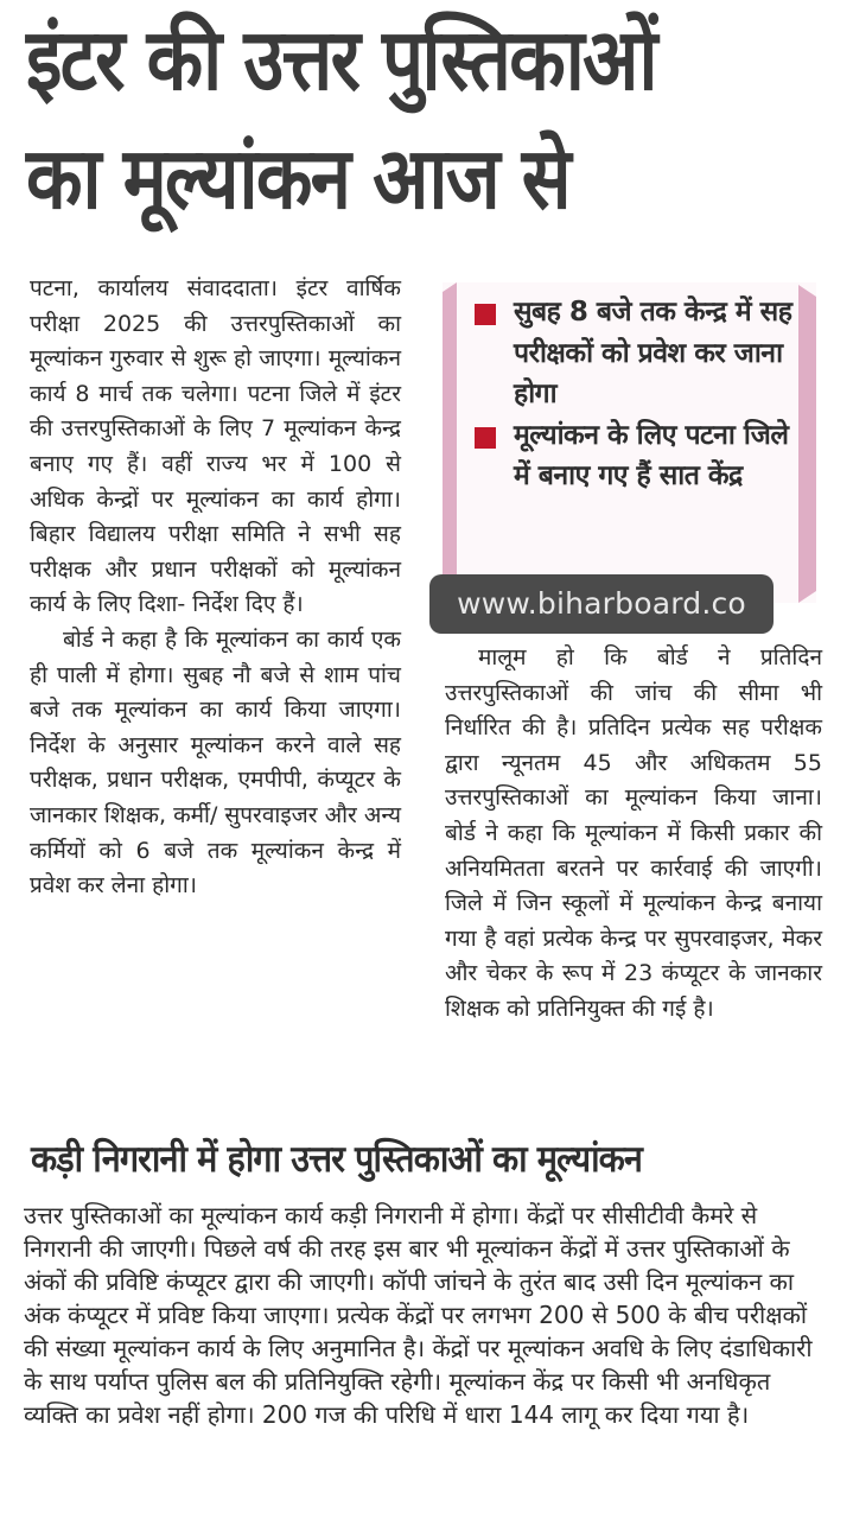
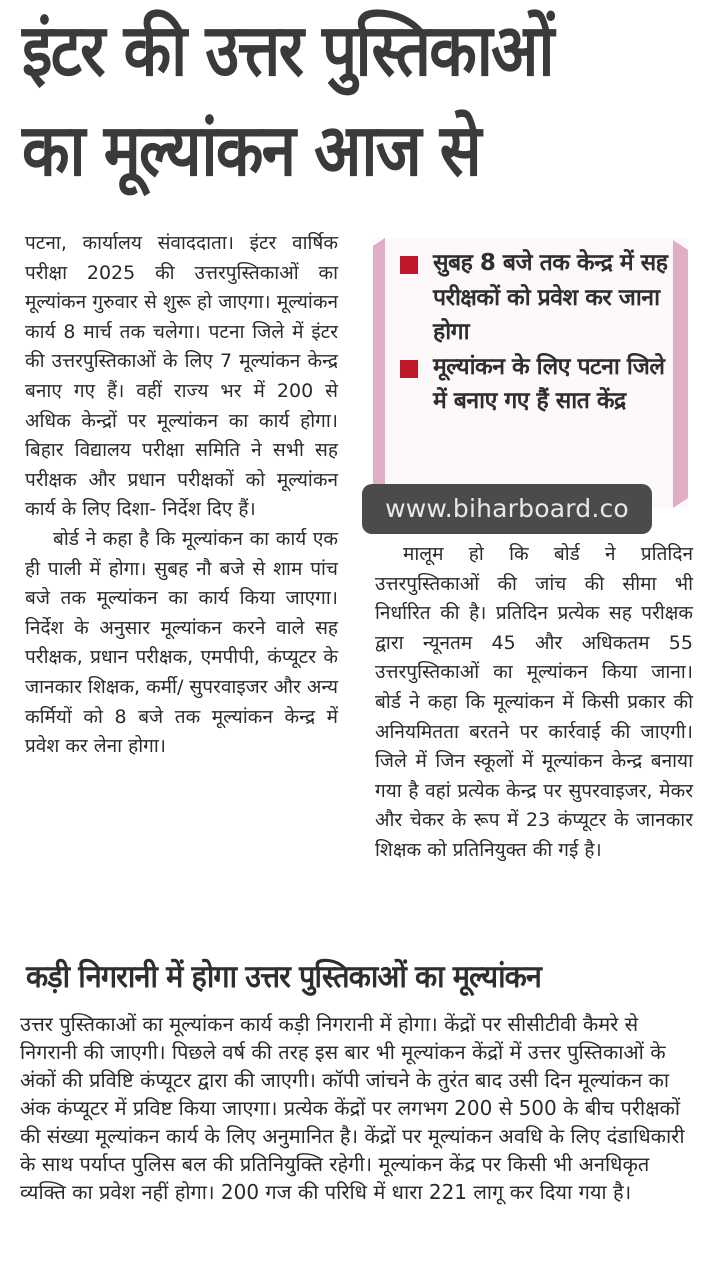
  इंटर की उत्तर पुस्तिकाओं
  का मूल्यांकन आज से
- पटना, कार्यालय संवाददाता। इंटर वार्षिक परीक्षा 2025 की उत्तरपुस्तिकाओं का मूल्यांकन गुरुवार से शुरू हो जाएगा। मूल्यांकन कार्य 8 मार्च तक चलेगा। पटना जिले में इंटर की उत्तरपुस्तिकाओं के लिए 7 मूल्यांकन केन्द्र बनाए गए हैं। वहीं राज्य भर में 100 से अधिक केन्द्रों पर मूल्यांकन का कार्य होगा। बिहार विद्यालय परीक्षा समिति ने सभी सह परीक्षक और प्रधान परीक्षकों को मूल्यांकन कार्य के लिए दिशा- निर्देश दिए हैं।
+ पटना, कार्यालय संवाददाता। इंटर वार्षिक परीक्षा 2025 की उत्तरपुस्तिकाओं का मूल्यांकन गुरुवार से शुरू हो जाएगा। मूल्यांकन कार्य 8 मार्च तक चलेगा। पटना जिले में इंटर की उत्तरपुस्तिकाओं के लिए 7 मूल्यांकन केन्द्र बनाए गए हैं। वहीं राज्य भर में 200 से अधिक केन्द्रों पर मूल्यांकन का कार्य होगा। बिहार विद्यालय परीक्षा समिति ने सभी सह परीक्षक और प्रधान परीक्षकों को मूल्यांकन कार्य के लिए दिशा- निर्देश दिए हैं।
- बोर्ड ने कहा है कि मूल्यांकन का कार्य एक ही पाली में होगा। सुबह नौ बजे से शाम पांच बजे तक मूल्यांकन का कार्य किया जाएगा। निर्देश के अनुसार मूल्यांकन करने वाले सह परीक्षक, प्रधान परीक्षक, एमपीपी, कंप्यूटर के जानकार शिक्षक, कर्मी/ सुपरवाइजर और अन्य कर्मियों को 6 बजे तक मूल्यांकन केन्द्र में प्रवेश कर लेना होगा।
+ बोर्ड ने कहा है कि मूल्यांकन का कार्य एक ही पाली में होगा। सुबह नौ बजे से शाम पांच बजे तक मूल्यांकन का कार्य किया जाएगा। निर्देश के अनुसार मूल्यांकन करने वाले सह परीक्षक, प्रधान परीक्षक, एमपीपी, कंप्यूटर के जानकार शिक्षक, कर्मी/ सुपरवाइजर और अन्य कर्मियों को 8 बजे तक मूल्यांकन केन्द्र में प्रवेश कर लेना होगा।
  सुबह 8 बजे तक केन्द्र में सह परीक्षकों को प्रवेश कर जाना होगा
  मूल्यांकन के लिए पटना जिले में बनाए गए हैं सात केंद्र
  www.biharboard.co
  मालूम हो कि बोर्ड ने प्रतिदिन उत्तरपुस्तिकाओं की जांच की सीमा भी निर्धारित की है। प्रतिदिन प्रत्येक सह परीक्षक द्वारा न्यूनतम 45 और अधिकतम 55 उत्तरपुस्तिकाओं का मूल्यांकन किया जाना। बोर्ड ने कहा कि मूल्यांकन में किसी प्रकार की अनियमितता बरतने पर कार्रवाई की जाएगी। जिले में जिन स्कूलों में मूल्यांकन केन्द्र बनाया गया है वहां प्रत्येक केन्द्र पर सुपरवाइजर, मेकर और चेकर के रूप में 23 कंप्यूटर के जानकार शिक्षक को प्रतिनियुक्त की गई है।
  कड़ी निगरानी में होगा उत्तर पुस्तिकाओं का मूल्यांकन
- उत्तर पुस्तिकाओं का मूल्यांकन कार्य कड़ी निगरानी में होगा। केंद्रों पर सीसीटीवी कैमरे से निगरानी की जाएगी। पिछले वर्ष की तरह इस बार भी मूल्यांकन केंद्रों में उत्तर पुस्तिकाओं के अंकों की प्रविष्टि कंप्यूटर द्वारा की जाएगी। कॉपी जांचने के तुरंत बाद उसी दिन मूल्यांकन का अंक कंप्यूटर में प्रविष्ट किया जाएगा। प्रत्येक केंद्रों पर लगभग 200 से 500 के बीच परीक्षकों की संख्या मूल्यांकन कार्य के लिए अनुमानित है। केंद्रों पर मूल्यांकन अवधि के लिए दंडाधिकारी के साथ पर्याप्त पुलिस बल की प्रतिनियुक्ति रहेगी। मूल्यांकन केंद्र पर किसी भी अनधिकृत व्यक्ति का प्रवेश नहीं होगा। 200 गज की परिधि में धारा 144 लागू कर दिया गया है।
+ उत्तर पुस्तिकाओं का मूल्यांकन कार्य कड़ी निगरानी में होगा। केंद्रों पर सीसीटीवी कैमरे से निगरानी की जाएगी। पिछले वर्ष की तरह इस बार भी मूल्यांकन केंद्रों में उत्तर पुस्तिकाओं के अंकों की प्रविष्टि कंप्यूटर द्वारा की जाएगी। कॉपी जांचने के तुरंत बाद उसी दिन मूल्यांकन का अंक कंप्यूटर में प्रविष्ट किया जाएगा। प्रत्येक केंद्रों पर लगभग 200 से 500 के बीच परीक्षकों की संख्या मूल्यांकन कार्य के लिए अनुमानित है। केंद्रों पर मूल्यांकन अवधि के लिए दंडाधिकारी के साथ पर्याप्त पुलिस बल की प्रतिनियुक्ति रहेगी। मूल्यांकन केंद्र पर किसी भी अनधिकृत व्यक्ति का प्रवेश नहीं होगा। 200 गज की परिधि में धारा 221 लागू कर दिया गया है।
